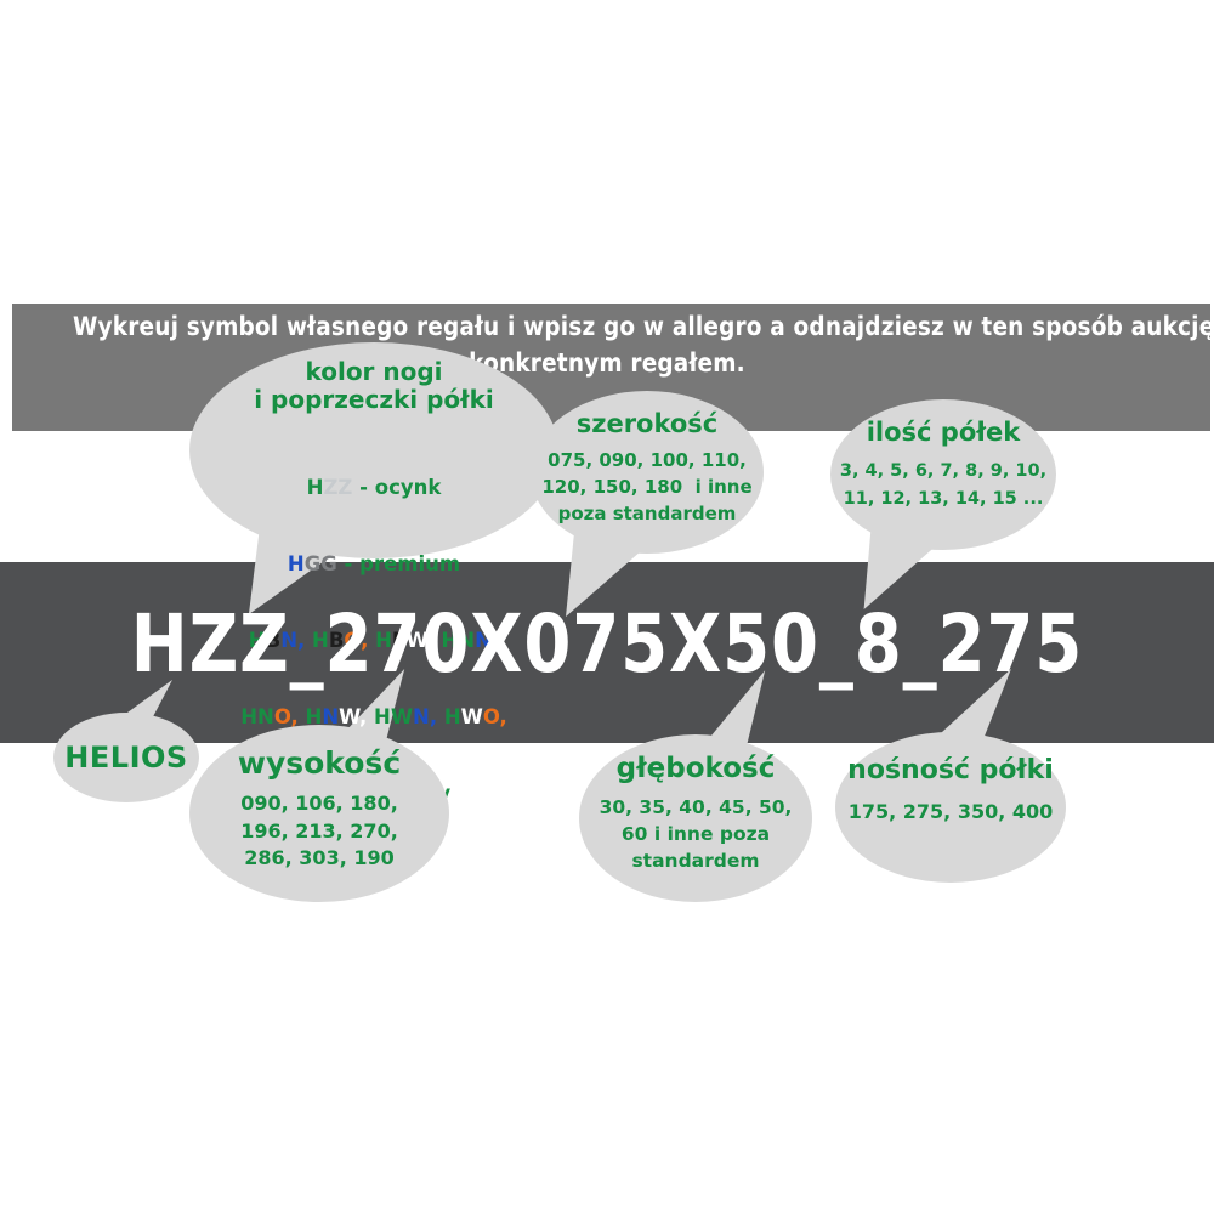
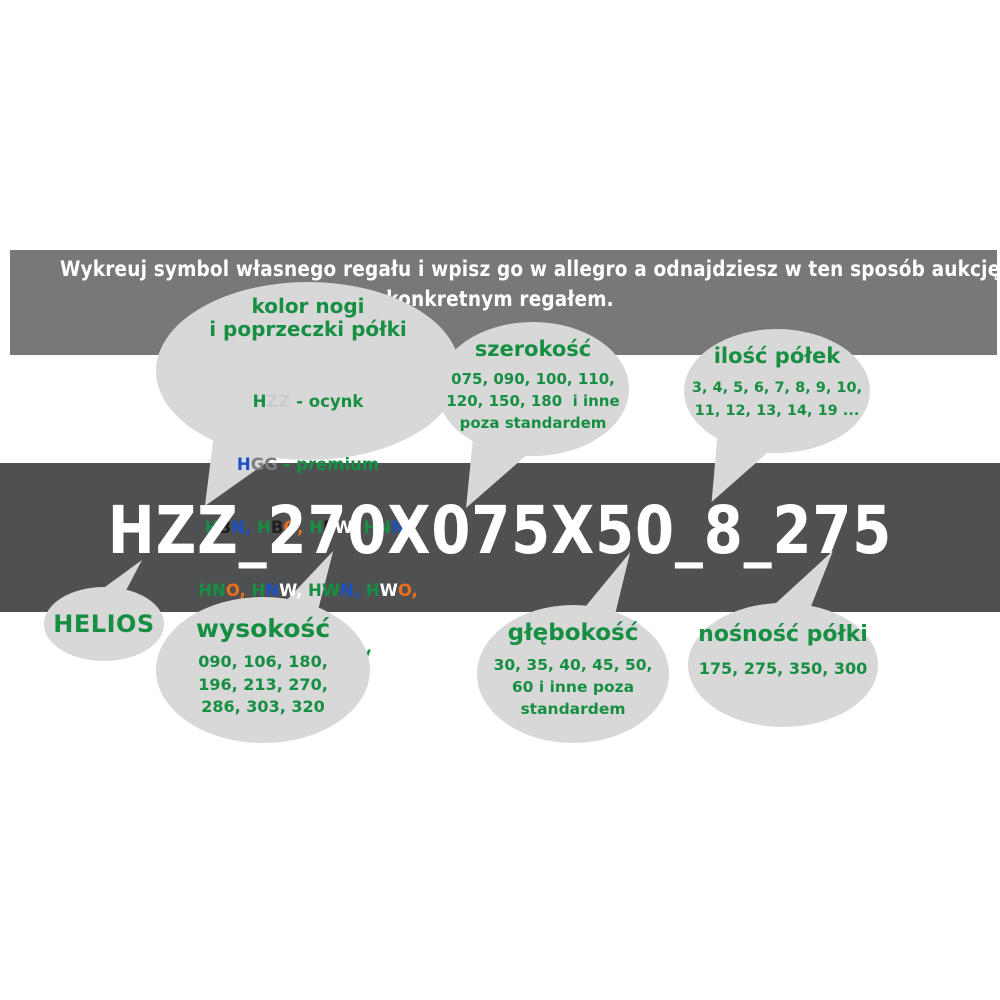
  Wykreuj symbol własnego regału i wpisz go w allegro a odnajdziesz w ten sposób aukcję
  onkretnym regałem.
  HZZ_270X075X50_8_275
  kolor nogi
  i poprzeczki półki
  H - ocynk
  HGG - premium
  HBN, HBO, HBW HNN,
  HNO, HNW, HWN, HWO,
  szerokość
  075, 090, 100, 110,
  120, 150, 180 i inne
  poza standardem
  ilość półek
  3, 4, 5, 6, 7, 8, 9, 10,
- 11, 12, 13, 14, 15 ...
+ 11, 12, 13, 14, 19 ...
  HELIOS
  wysokość
  090, 106, 180,
  196, 213, 270,
- 286, 303, 190
+ 286, 303, 320
  głębokość
  30, 35, 40, 45, 50,
  60 i inne poza
  standardem
  nośność półki
- 175, 275, 350, 400
+ 175, 275, 350, 300
